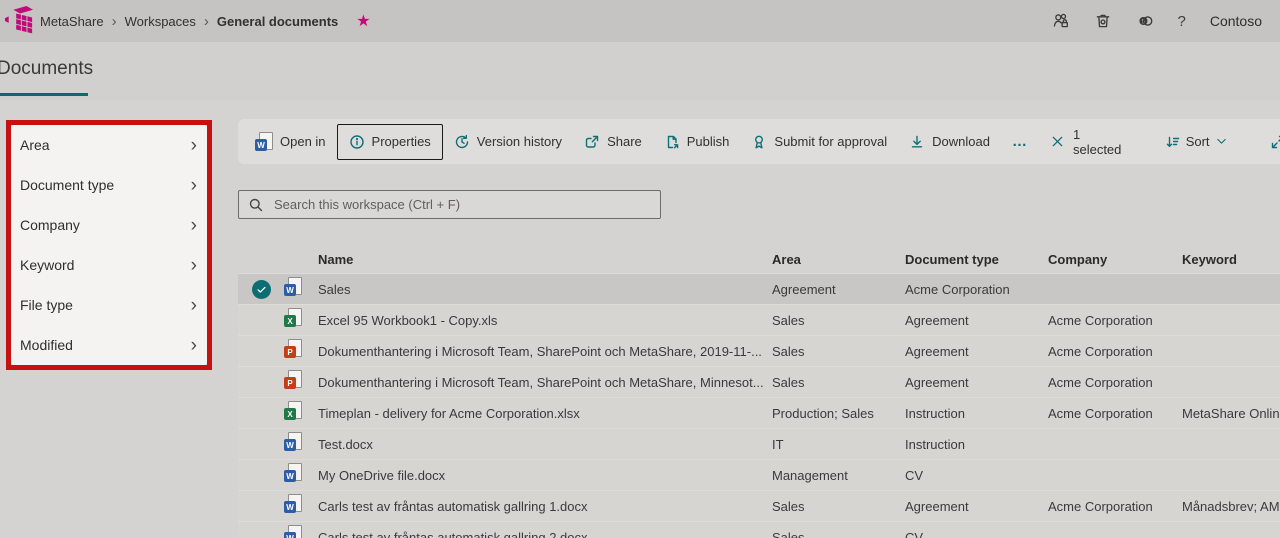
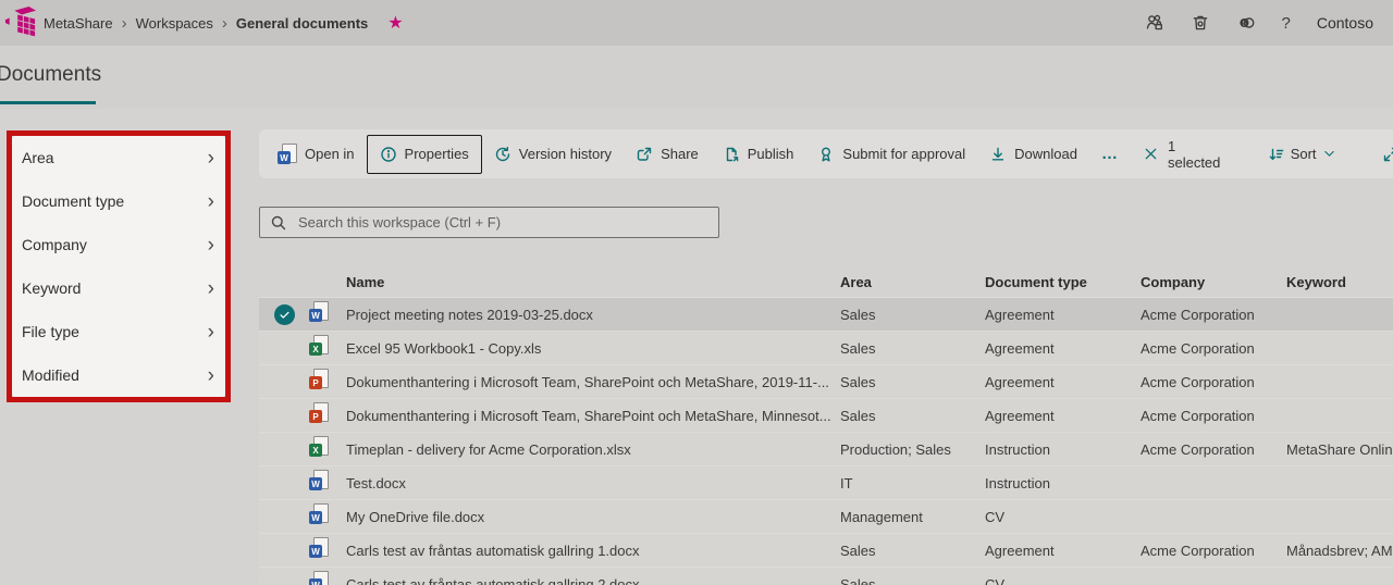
  MetaShare
  ›
  Workspaces
  ›
  General documents
  ★
  ?
  Contoso
  Documents
  Area
  ›
  Document type
  ›
  Company
  ›
  Keyword
  ›
  File type
  ›
  Modified
  ›
  W
  Open in
  Properties
  Version history
  Share
  Publish
  Submit for approval
  Download
  …
  1 selected
  Sort
  Search this workspace (Ctrl + F)
  Name
  Area
  Document type
  Company
  Keyword
  W
+ Project meeting notes 2019-03-25.docx
  Sales
  Agreement
  Acme Corporation
  X
  Excel 95 Workbook1 - Copy.xls
  Sales
  Agreement
  Acme Corporation
  P
  Dokumenthantering i Microsoft Team, SharePoint och MetaShare, 2019-11-...
  Sales
  Agreement
  Acme Corporation
  P
  Dokumenthantering i Microsoft Team, SharePoint och MetaShare, Minnesot...
  Sales
  Agreement
  Acme Corporation
  X
  Timeplan - delivery for Acme Corporation.xlsx
  Production; Sales
  Instruction
  Acme Corporation
  MetaShare Onlin
  W
  Test.docx
  IT
  Instruction
  W
  My OneDrive file.docx
  Management
  CV
  W
  Carls test av fråntas automatisk gallring 1.docx
  Sales
  Agreement
  Acme Corporation
  Månadsbrev; AM
  Carls test av fråntas automatisk gallring 2.docx
  Sales
  CV
